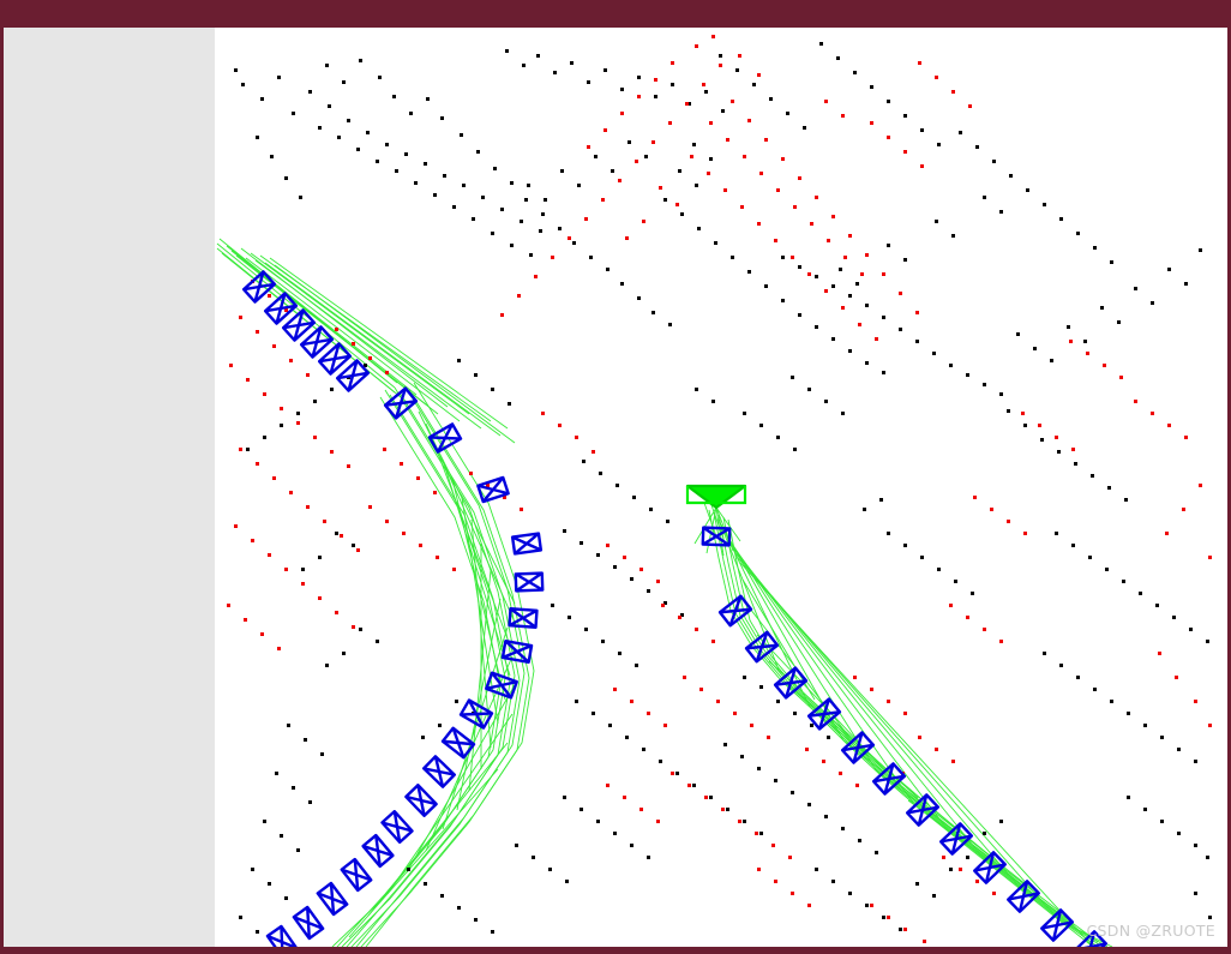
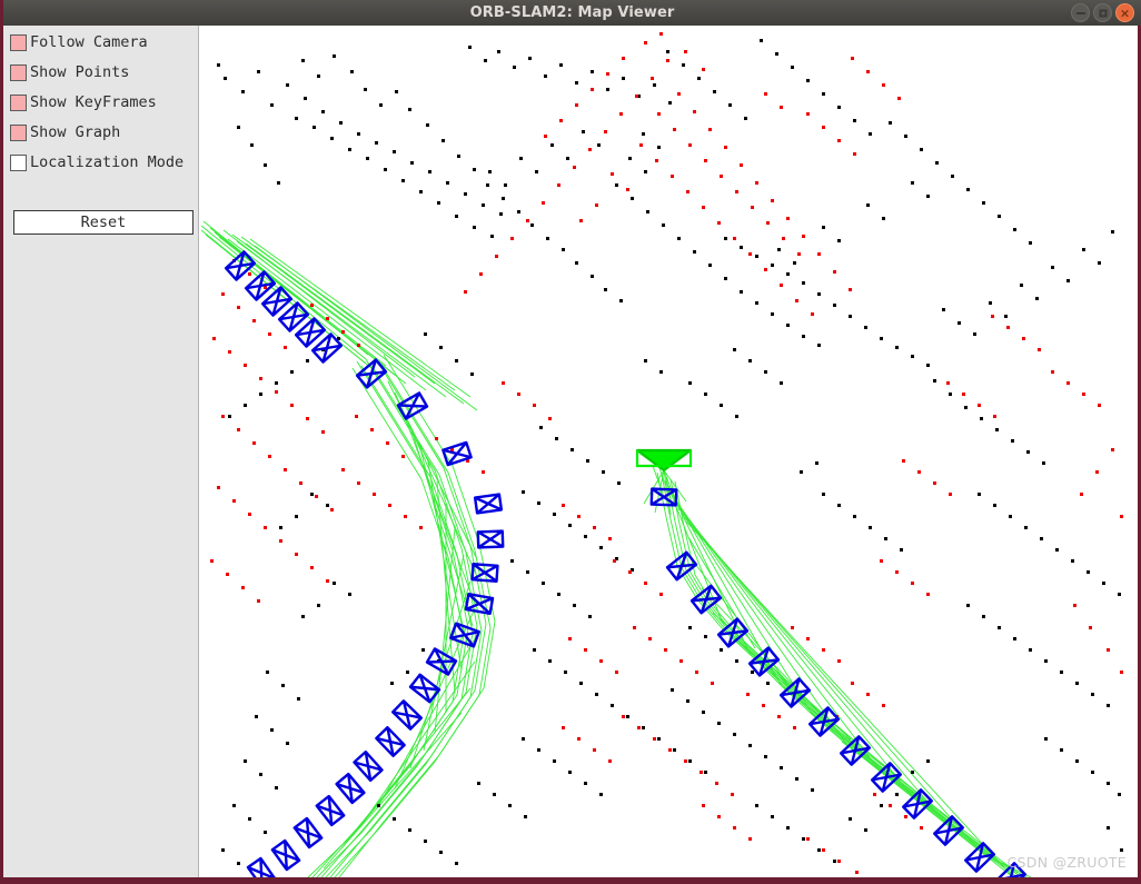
+ ORB-SLAM2: Map Viewer
+ ×
+ Follow Camera
+ Show Points
+ Show KeyFrames
+ Show Graph
+ Localization Mode
+ Reset
  CSDN @ZRUOTE
